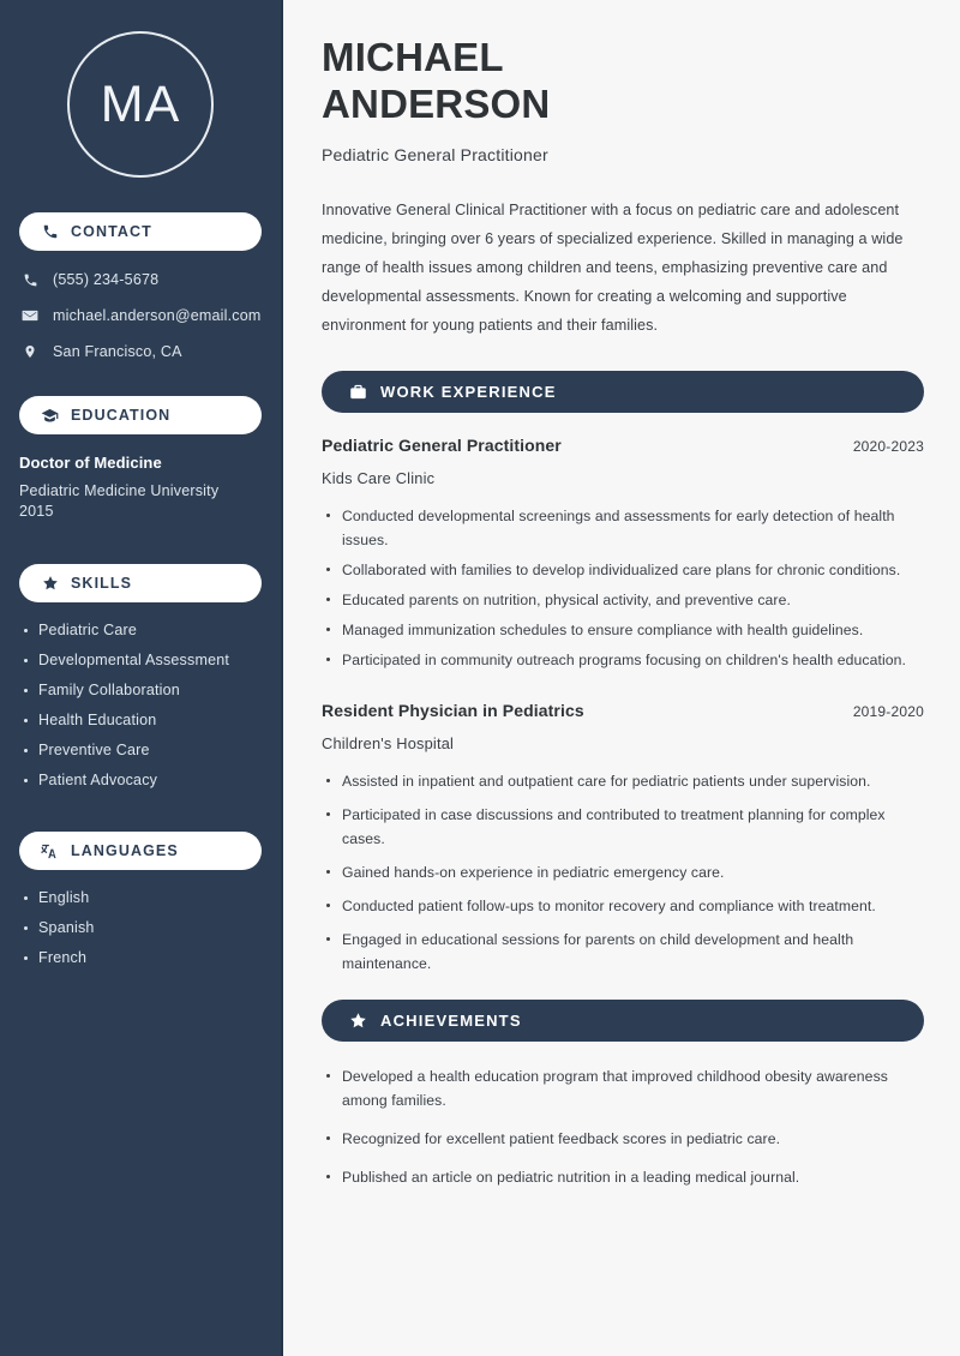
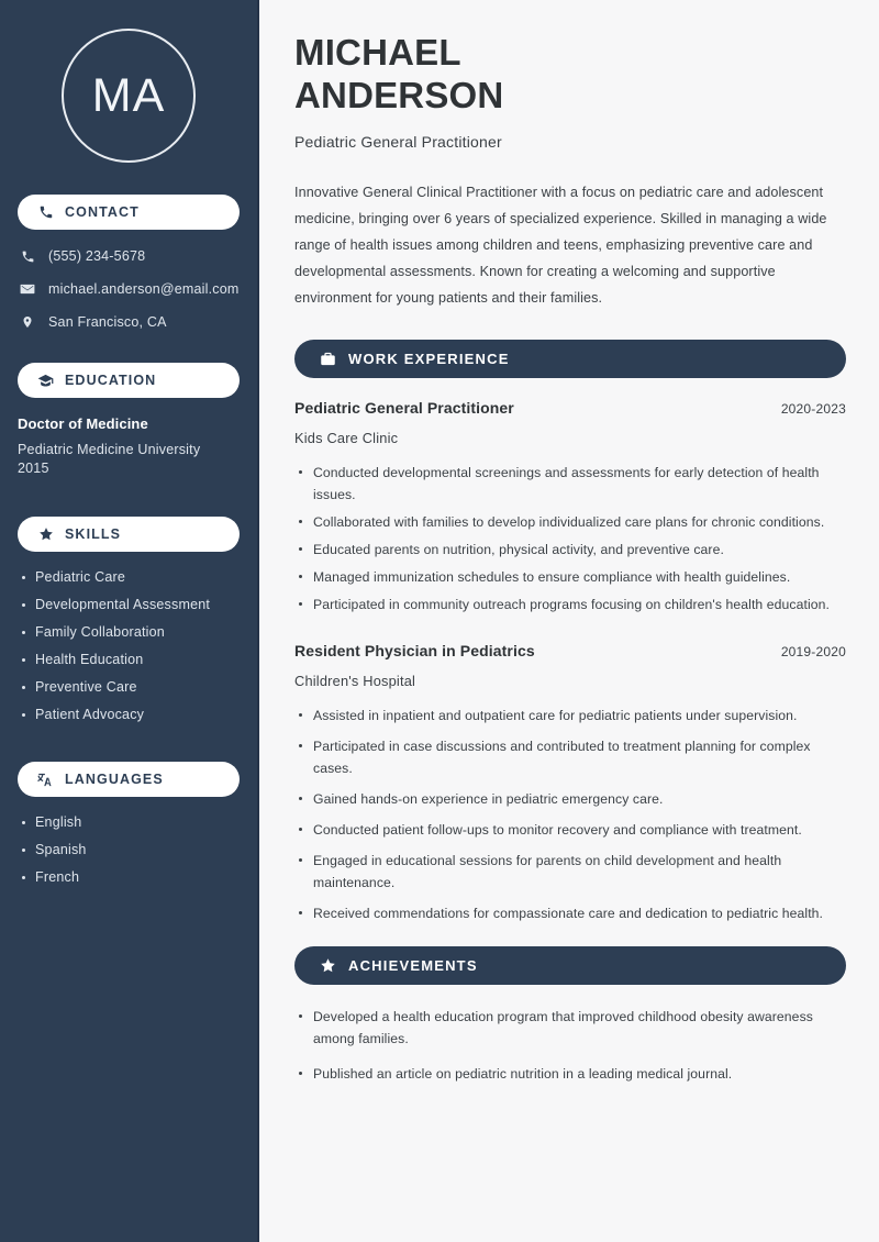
  MA
  CONTACT
  (555) 234-5678
  michael.anderson@email.com
  San Francisco, CA
  EDUCATION
  Doctor of Medicine
  Pediatric Medicine University
  2015
  SKILLS
  Pediatric Care
  Developmental Assessment
  Family Collaboration
  Health Education
  Preventive Care
  Patient Advocacy
  LANGUAGES
  English
  Spanish
  French
  MICHAEL
  ANDERSON
  Pediatric General Practitioner
  Innovative General Clinical Practitioner with a focus on pediatric care and adolescent medicine, bringing over 6 years of specialized experience. Skilled in managing a wide range of health issues among children and teens, emphasizing preventive care and developmental assessments. Known for creating a welcoming and supportive environment for young patients and their families.
  WORK EXPERIENCE
  Pediatric General Practitioner
  2020-2023
  Kids Care Clinic
  Conducted developmental screenings and assessments for early detection of health issues.
  Collaborated with families to develop individualized care plans for chronic conditions.
  Educated parents on nutrition, physical activity, and preventive care.
  Managed immunization schedules to ensure compliance with health guidelines.
  Participated in community outreach programs focusing on children's health education.
  Resident Physician in Pediatrics
  2019-2020
  Children's Hospital
  Assisted in inpatient and outpatient care for pediatric patients under supervision.
  Participated in case discussions and contributed to treatment planning for complex cases.
  Gained hands-on experience in pediatric emergency care.
  Conducted patient follow-ups to monitor recovery and compliance with treatment.
  Engaged in educational sessions for parents on child development and health maintenance.
+ Received commendations for compassionate care and dedication to pediatric health.
  ACHIEVEMENTS
  Developed a health education program that improved childhood obesity awareness among families.
- Recognized for excellent patient feedback scores in pediatric care.
  Published an article on pediatric nutrition in a leading medical journal.
